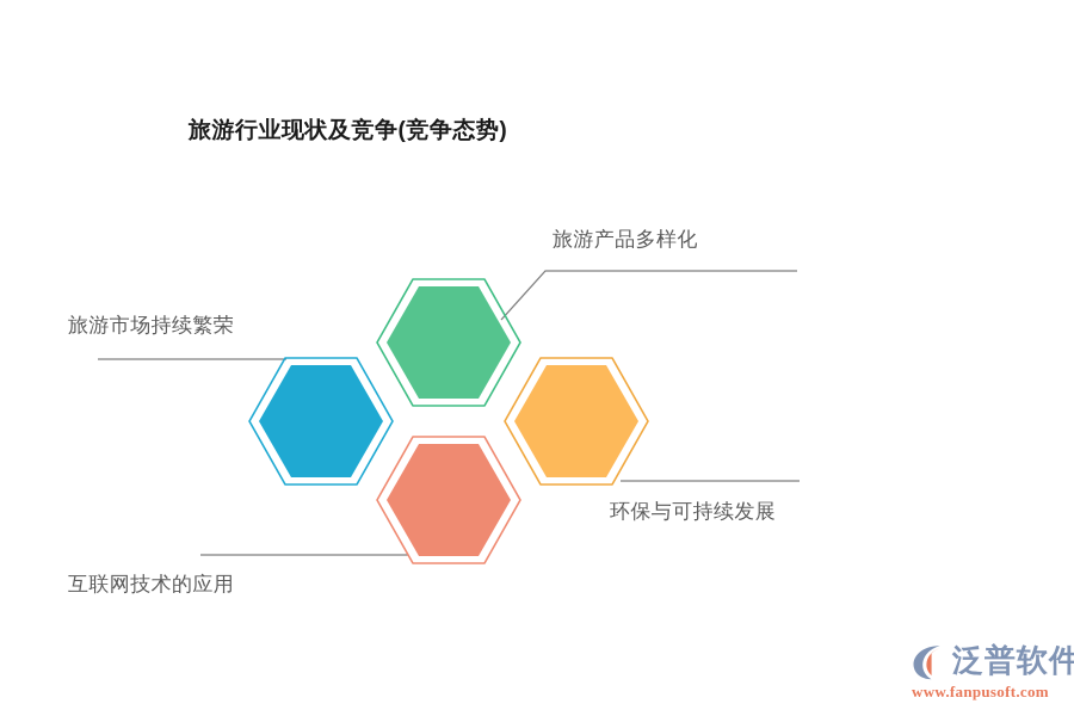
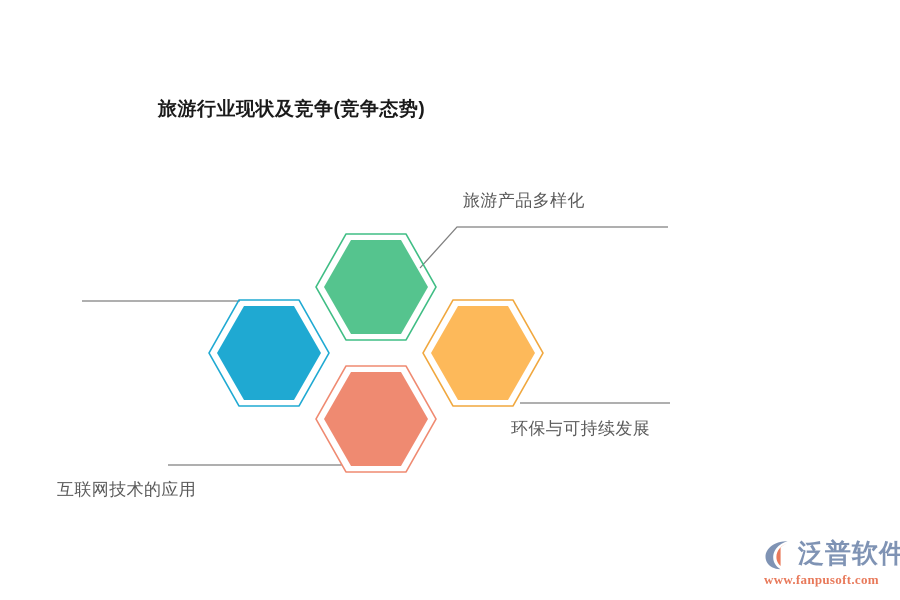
  旅游行业现状及竞争(竞争态势)
- 旅游市场持续繁荣
  旅游产品多样化
  环保与可持续发展
  互联网技术的应用
  泛普软件
  www.fanpusoft.com
